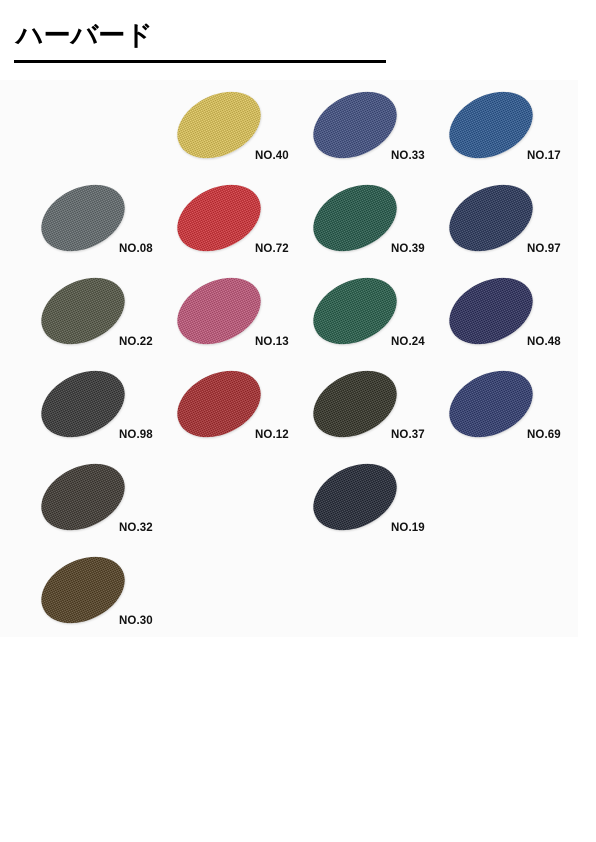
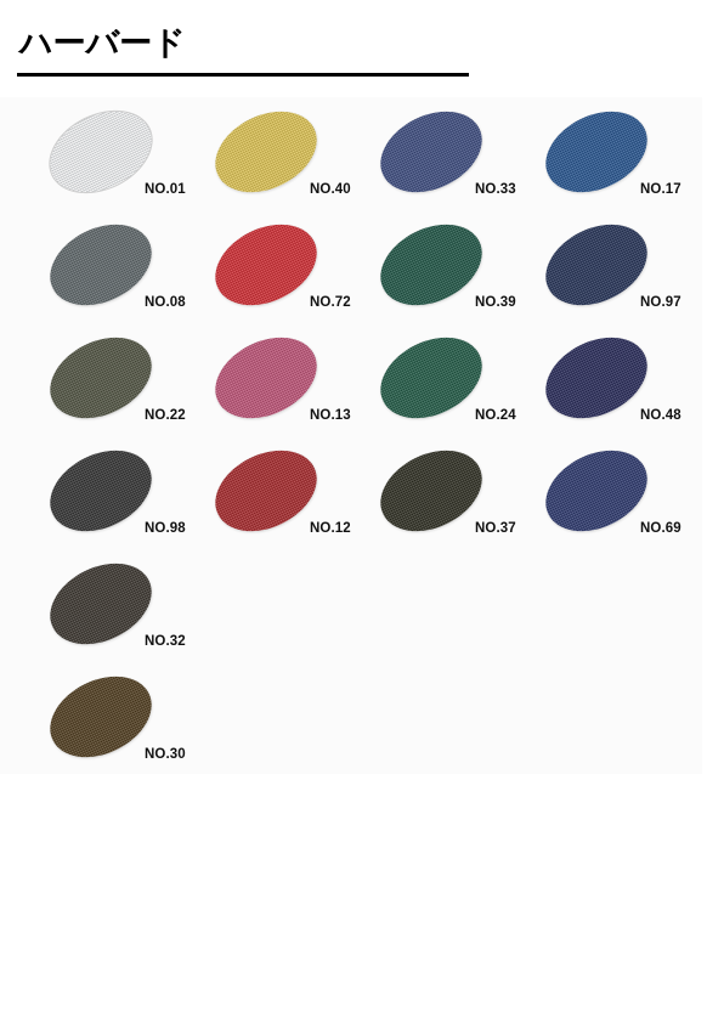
  ハーバード
+ NO.01
  NO.40
  NO.33
  NO.17
  NO.08
  NO.72
  NO.39
  NO.97
  NO.22
  NO.13
  NO.24
  NO.48
  NO.98
  NO.12
  NO.37
  NO.69
  NO.32
- NO.19
  NO.30
